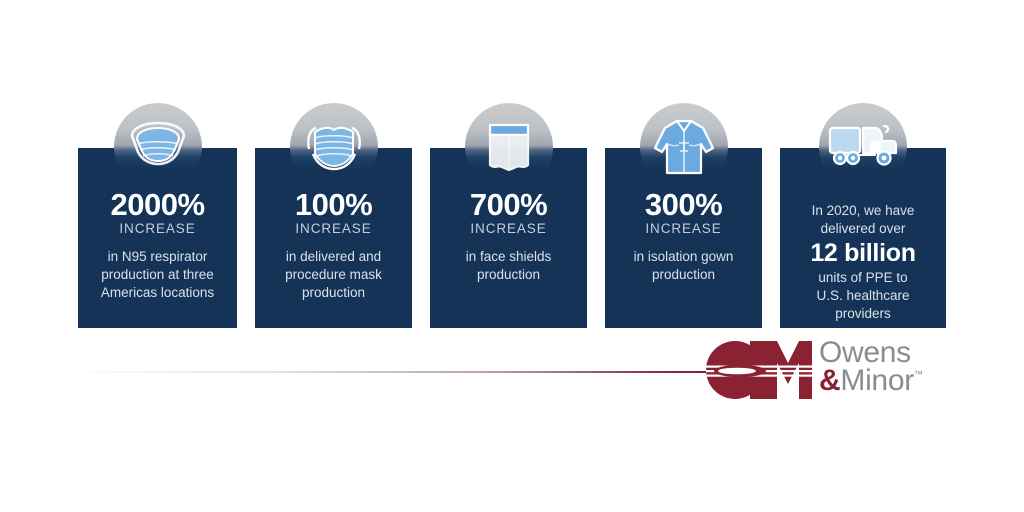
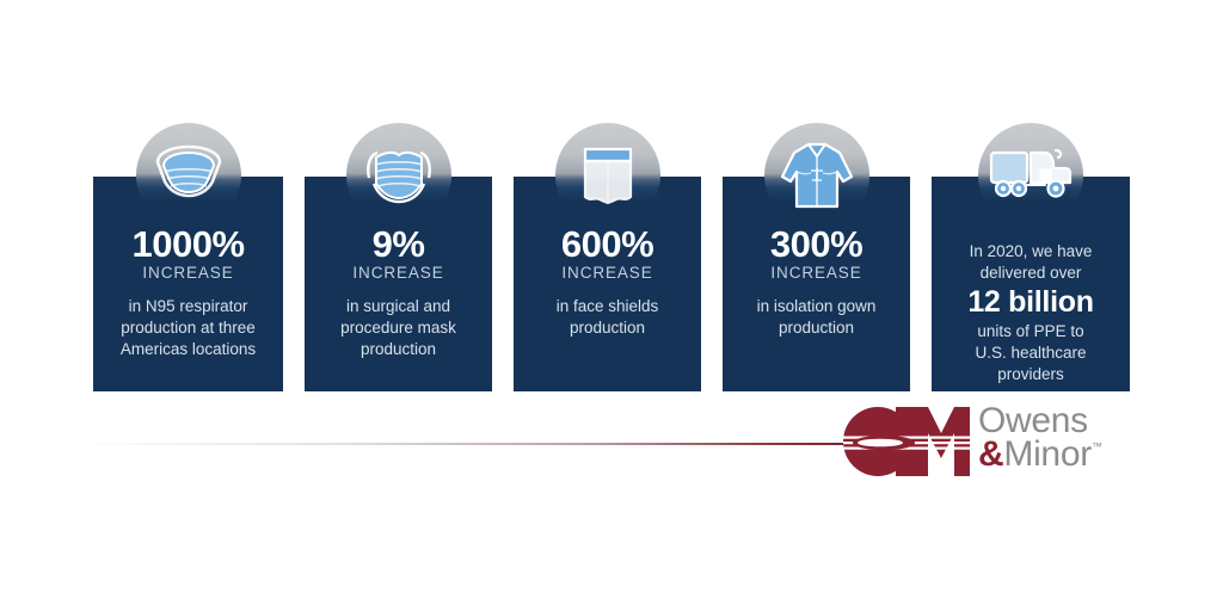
- 2000%
+ 1000%
  INCREASE
  in N95 respirator production at three Americas locations
- 100%
+ 9%
  INCREASE
- in delivered and procedure mask production
+ in surgical and procedure mask production
- 700%
+ 600%
  INCREASE
  in face shields production
  300%
  INCREASE
  in isolation gown production
  In 2020, we have
  delivered over
  12 billion
  units of PPE to
  U.S. healthcare
  providers
  Owens
  &Minor™
